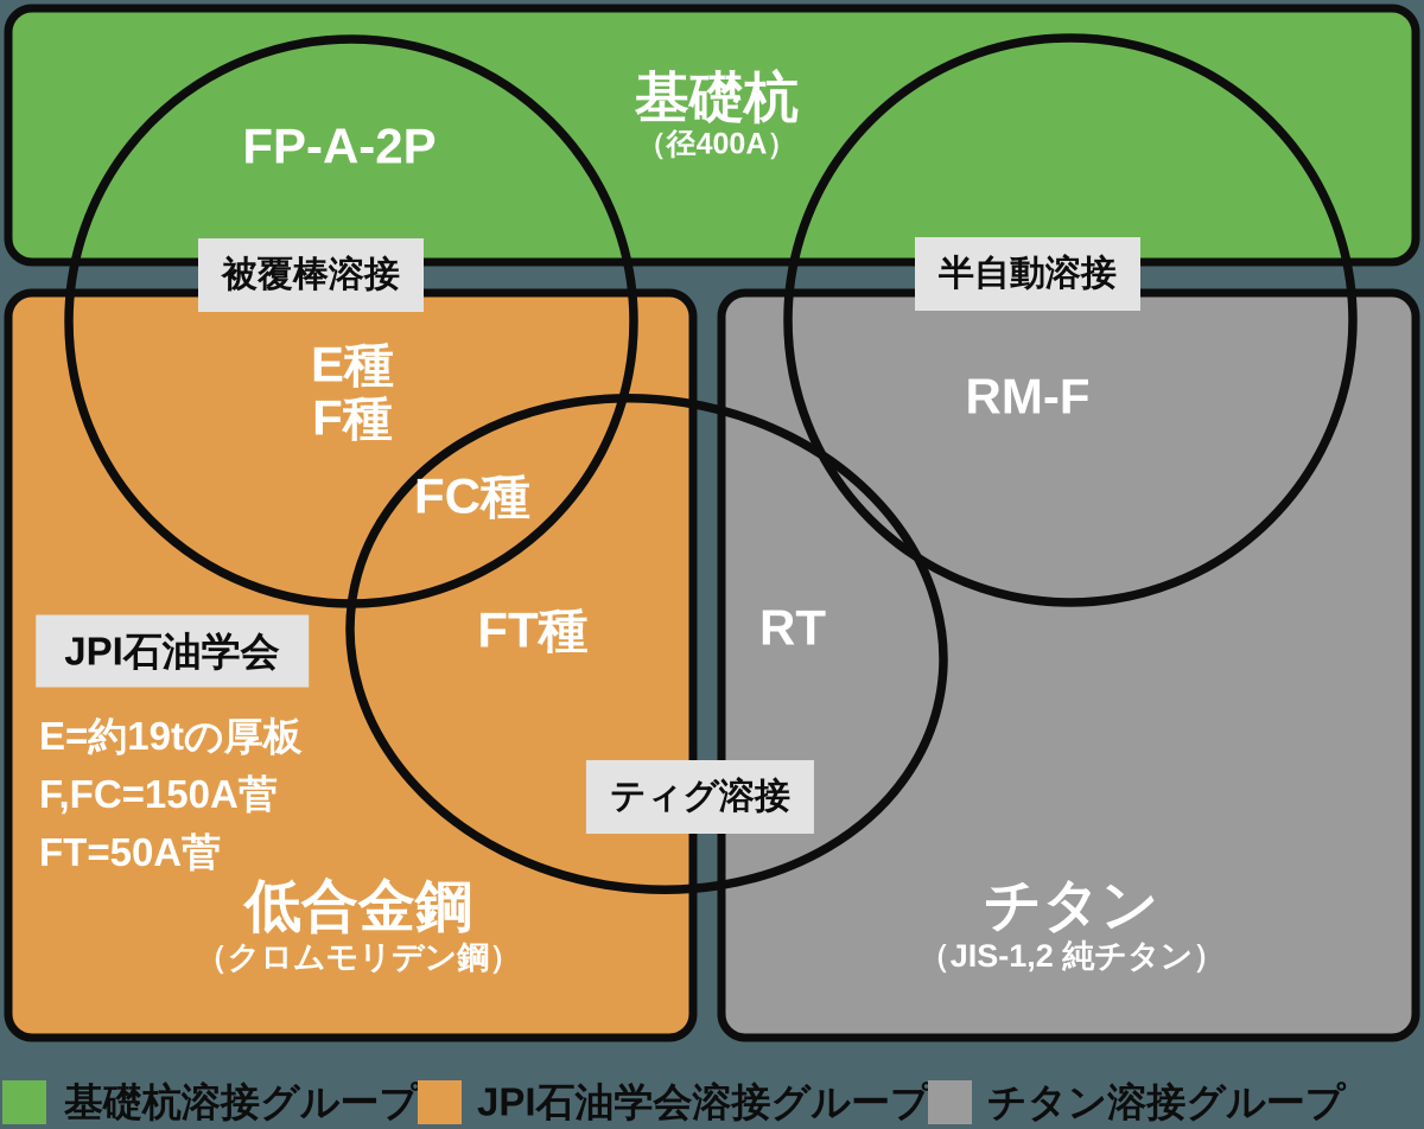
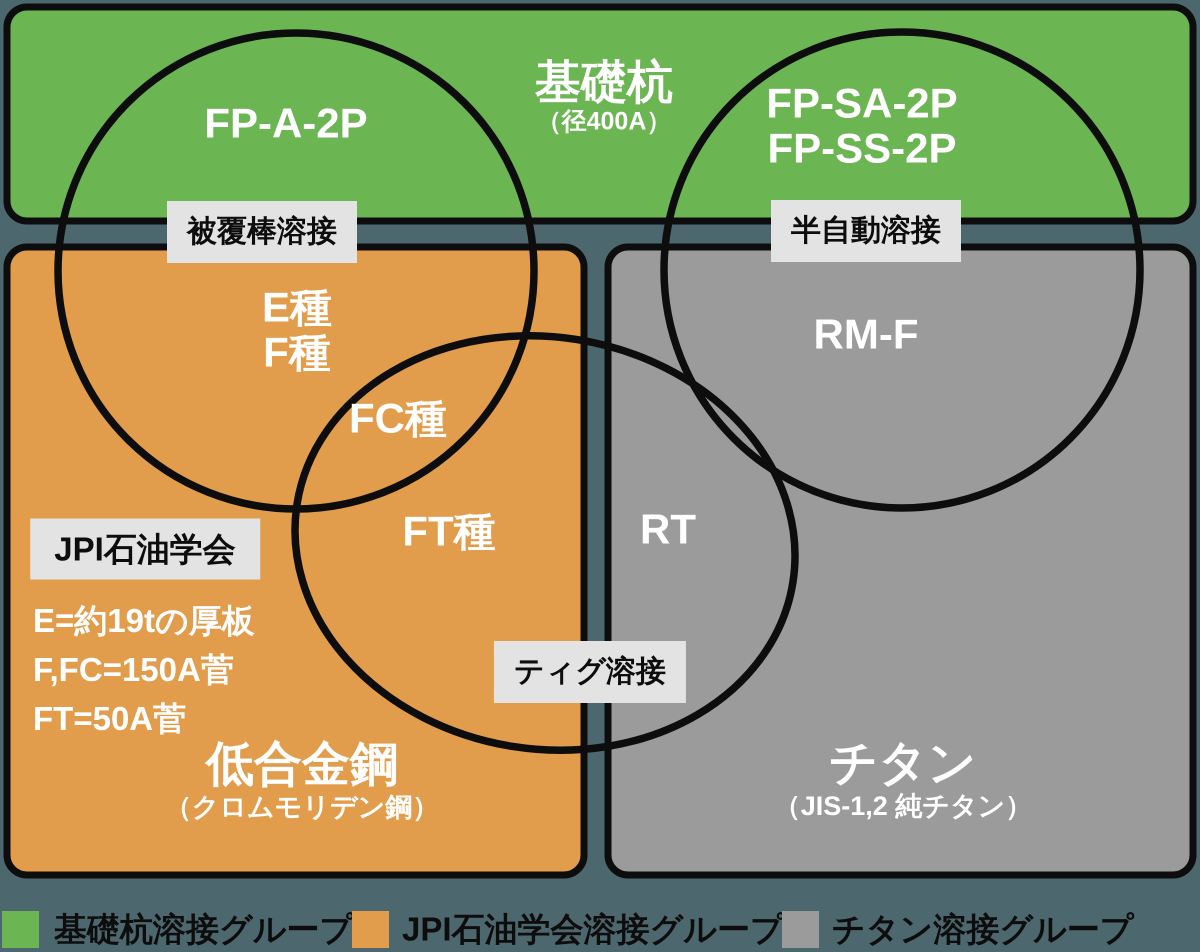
  基礎杭
  （径400A）
  FP-A-2P
+ FP-SA-2P
+ FP-SS-2P
  被覆棒溶接
  半自動溶接
  ティグ溶接
  E種
  F種
  FC種
  FT種
  RM-F
  RT
  JPI石油学会
  E=約19tの厚板
  F,FC=150A菅
  FT=50A菅
  低合金鋼
  （クロムモリデン鋼）
  チタン
  （JIS-1,2 純チタン）
  基礎杭溶接グループ
  JPI石油学会溶接グループ
  チタン溶接グループ
